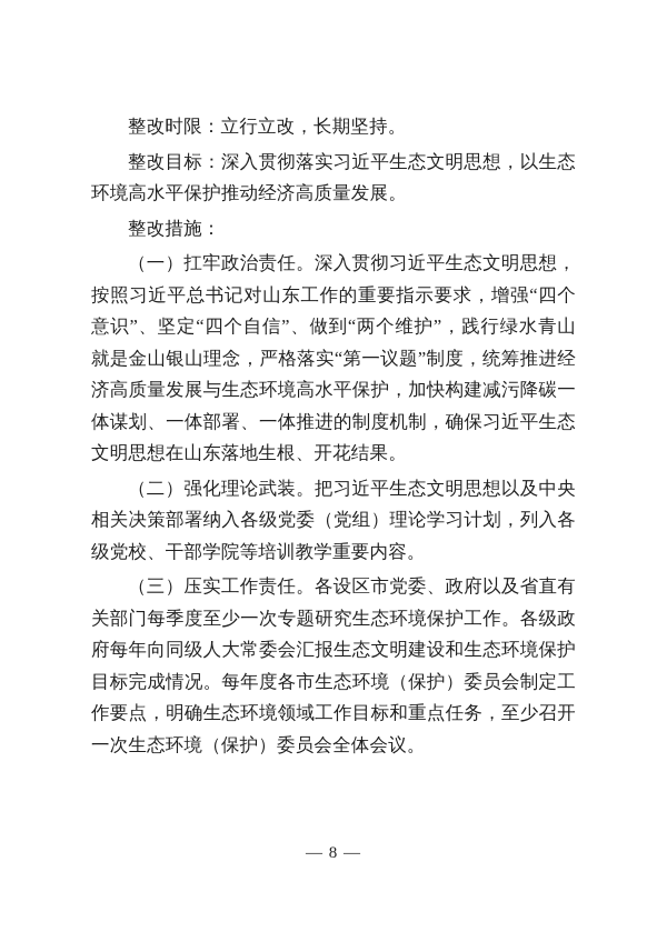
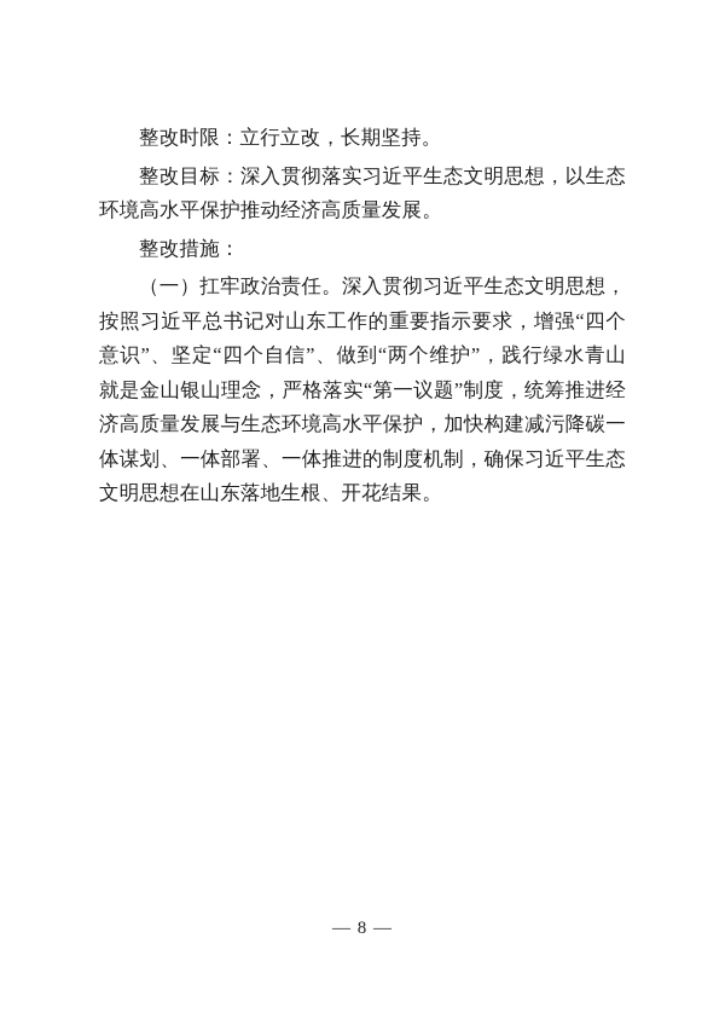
  整改时限：立行立改，长期坚持。
  整改目标：深入贯彻落实习近平生态文明思想，以生态环境高水平保护推动经济高质量发展。
  整改措施：
  （一）扛牢政治责任。深入贯彻习近平生态文明思想，按照习近平总书记对山东工作的重要指示要求，增强“四个意识”、坚定“四个自信”、做到“两个维护”，践行绿水青山就是金山银山理念，严格落实“第一议题”制度，统筹推进经济高质量发展与生态环境高水平保护，加快构建减污降碳一体谋划、一体部署、一体推进的制度机制，确保习近平生态文明思想在山东落地生根、开花结果。
- （二）强化理论武装。把习近平生态文明思想以及中央相关决策部署纳入各级党委（党组）理论学习计划，列入各级党校、干部学院等培训教学重要内容。
- （三）压实工作责任。各设区市党委、政府以及省直有关部门每季度至少一次专题研究生态环境保护工作。各级政府每年向同级人大常委会汇报生态文明建设和生态环境保护目标完成情况。每年度各市生态环境（保护）委员会制定工作要点，明确生态环境领域工作目标和重点任务，至少召开一次生态环境（保护）委员会全体会议。
  — 8 —
